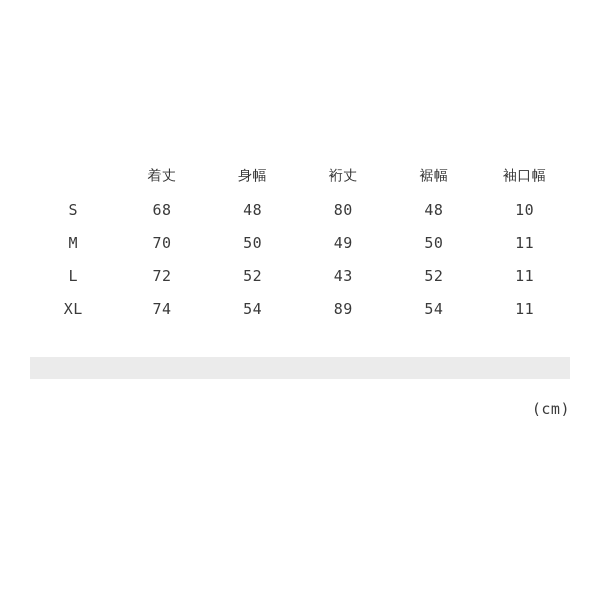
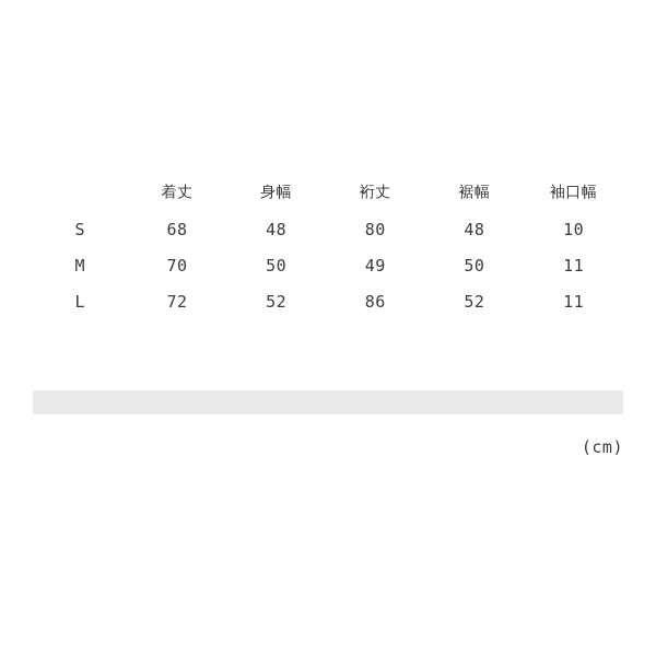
  	着丈	身幅	裄丈	裾幅	袖口幅
  S	68	48	80	48	10
  M	70	50	49	50	11
- L	72	52	43	52	11
+ L	72	52	86	52	11
- XL	74	54	89	54	11
  (cm)
